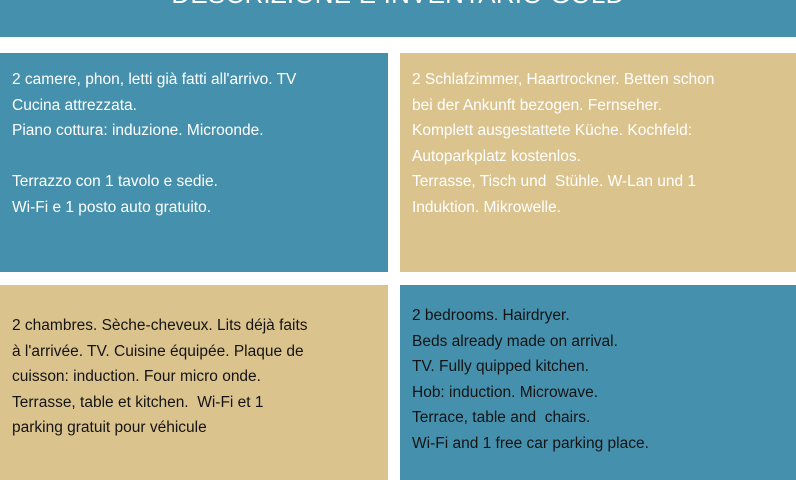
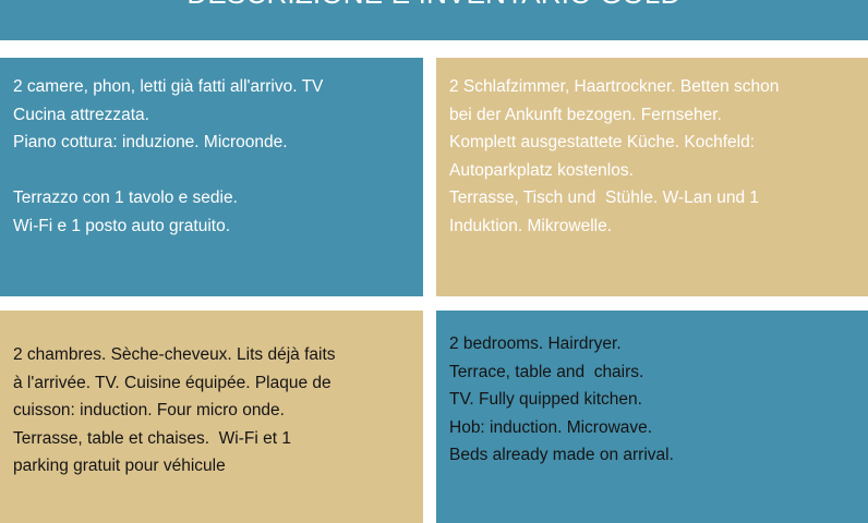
  2 camere, phon, letti già fatti all'arrivo. TV
  Cucina attrezzata.
  Piano cottura: induzione. Microonde.
  Terrazzo con 1 tavolo e sedie.
  Wi-Fi e 1 posto auto gratuito.
  2 Schlafzimmer, Haartrockner. Betten schon
  bei der Ankunft bezogen. Fernseher.
  Komplett ausgestattete Küche. Kochfeld:
  Autoparkplatz kostenlos.
  Terrasse, Tisch und Stühle. W-Lan und 1
  Induktion. Mikrowelle.
  2 chambres. Sèche-cheveux. Lits déjà faits
  à l'arrivée. TV. Cuisine équipée. Plaque de
  cuisson: induction. Four micro onde.
- Terrasse, table et kitchen. Wi-Fi et 1
+ Terrasse, table et chaises. Wi-Fi et 1
  parking gratuit pour véhicule
  2 bedrooms. Hairdryer.
- Beds already made on arrival.
+ Terrace, table and chairs.
  TV. Fully quipped kitchen.
  Hob: induction. Microwave.
- Terrace, table and chairs.
+ Beds already made on arrival.
- Wi-Fi and 1 free car parking place.
